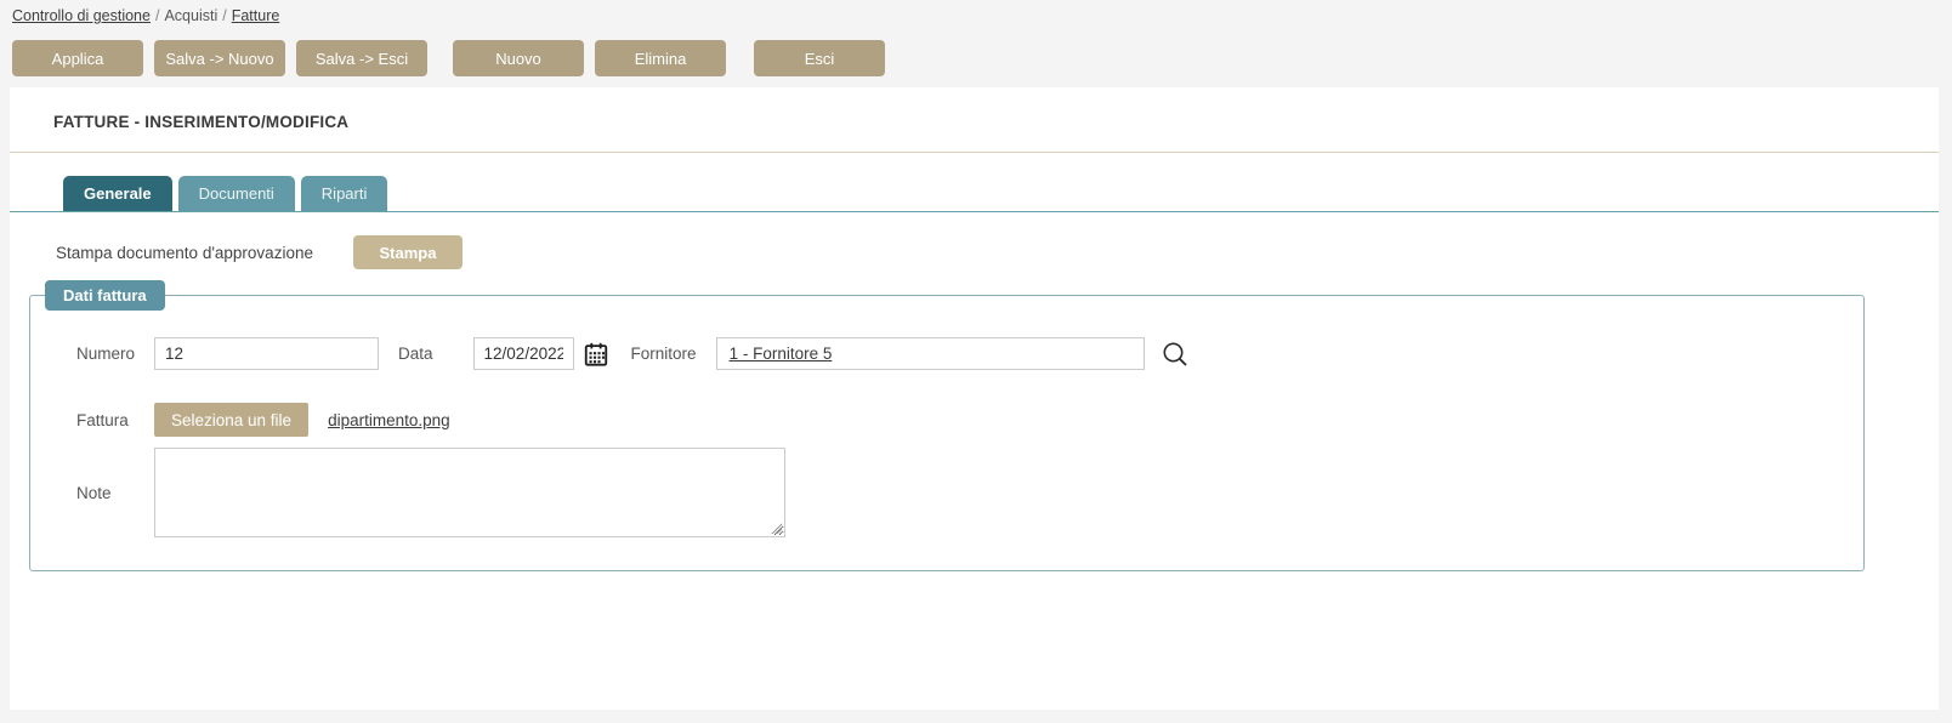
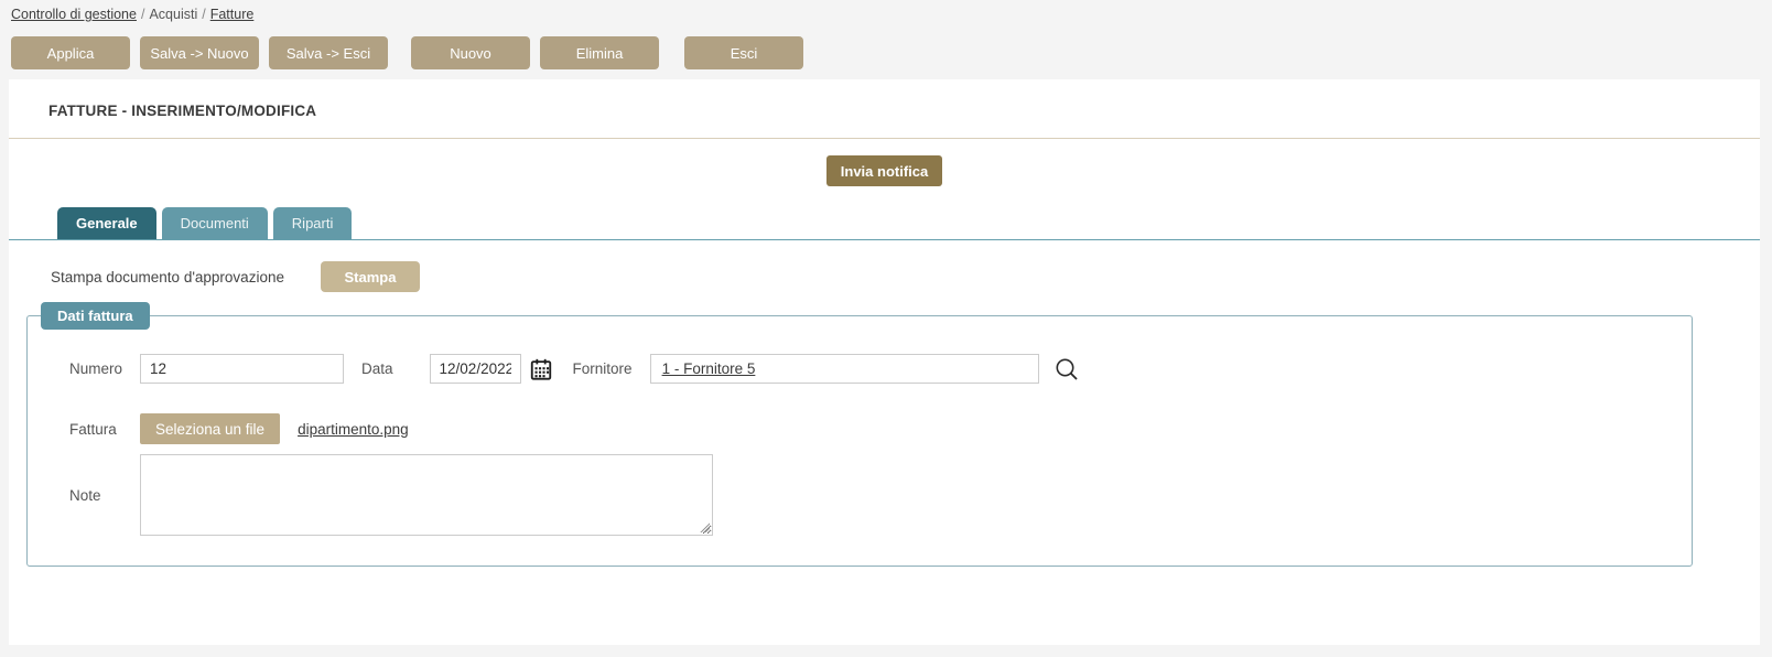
  Controllo di gestione / Acquisti / Fatture
  Applica
  Salva -> Nuovo
  Salva -> Esci
  Nuovo
  Elimina
  Esci
  FATTURE - INSERIMENTO/MODIFICA
+ Invia notifica
  Generale
  Documenti
  Riparti
  Stampa documento d'approvazione
  Stampa
  Dati fattura
  Numero
  12
  Data
  12/02/2022
  Fornitore
  1 - Fornitore 5
  Fattura
  Seleziona un file
  dipartimento.png
  Note
